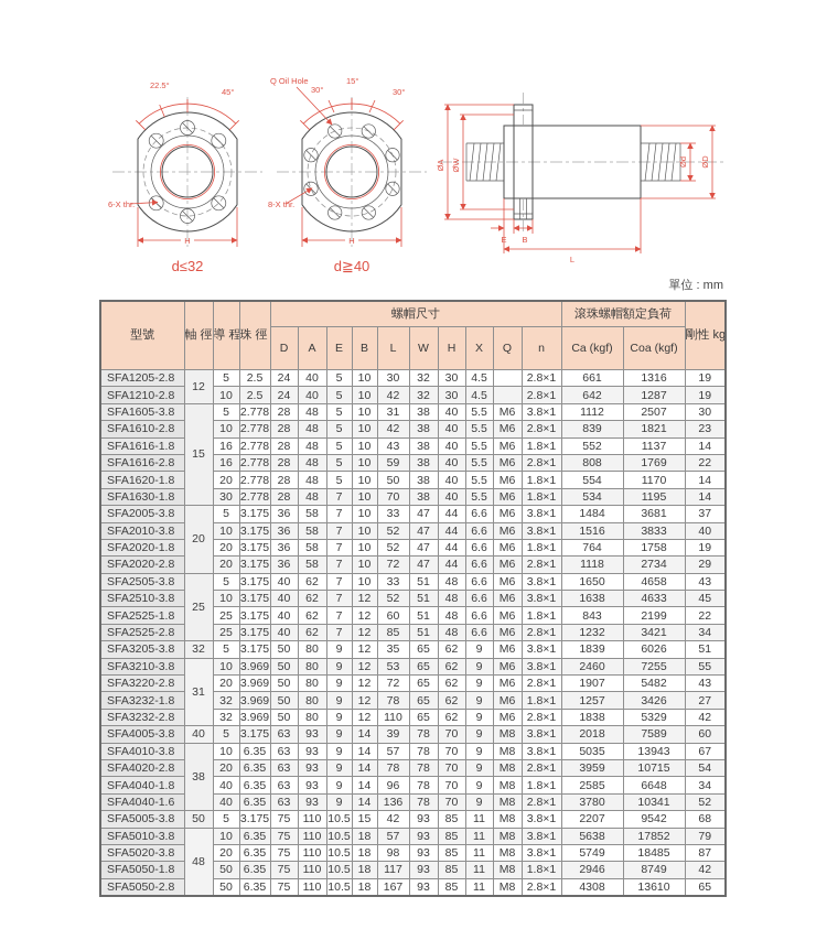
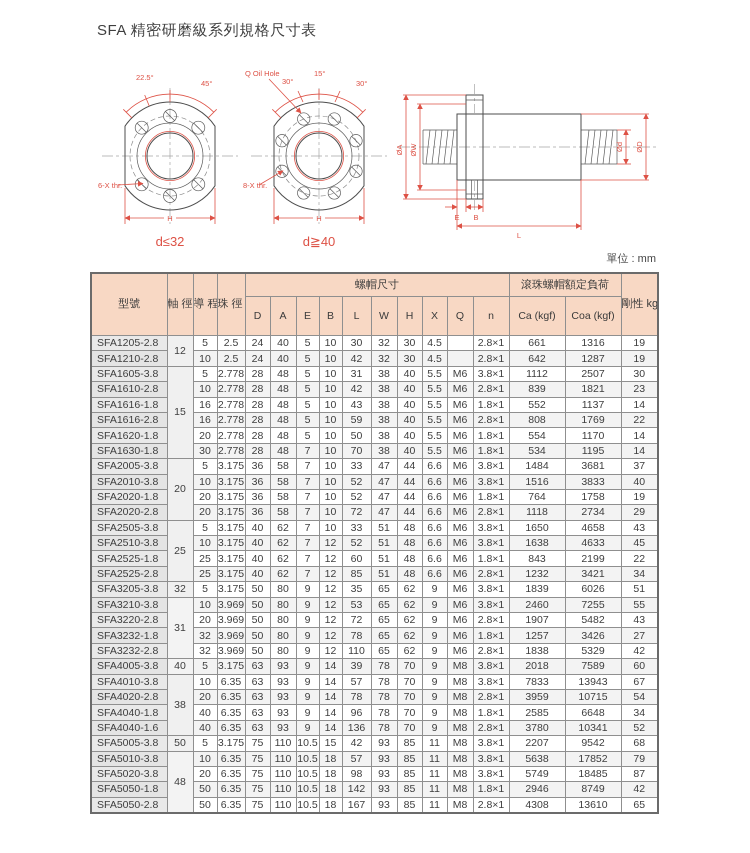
+ SFA 精密研磨級系列規格尺寸表
  22.5°
  45°
  6-X thr.
  H
  d≤32
  30°
  15°
  30°
  Q Oil Hole
  8-X thr.
  H
  d≧40
  E
  B
  L
  單位 : mm
  型號	軸 徑	導 程	珠 徑	螺帽尺寸	滾珠螺帽額定負荷	剛性 kg
  D	A	E	B	L	W	H	X	Q	n	Ca (kgf)	Coa (kgf)
  SFA1205-2.8	12	5	2.5	24	40	5	10	30	32	30	4.5		2.8×1	661	1316	19
  SFA1210-2.8	10	2.5	24	40	5	10	42	32	30	4.5		2.8×1	642	1287	19
  SFA1605-3.8	15	5	2.778	28	48	5	10	31	38	40	5.5	M6	3.8×1	1112	2507	30
  SFA1610-2.8	10	2.778	28	48	5	10	42	38	40	5.5	M6	2.8×1	839	1821	23
  SFA1616-1.8	16	2.778	28	48	5	10	43	38	40	5.5	M6	1.8×1	552	1137	14
  SFA1616-2.8	16	2.778	28	48	5	10	59	38	40	5.5	M6	2.8×1	808	1769	22
  SFA1620-1.8	20	2.778	28	48	5	10	50	38	40	5.5	M6	1.8×1	554	1170	14
  SFA1630-1.8	30	2.778	28	48	7	10	70	38	40	5.5	M6	1.8×1	534	1195	14
  SFA2005-3.8	20	5	3.175	36	58	7	10	33	47	44	6.6	M6	3.8×1	1484	3681	37
  SFA2010-3.8	10	3.175	36	58	7	10	52	47	44	6.6	M6	3.8×1	1516	3833	40
  SFA2020-1.8	20	3.175	36	58	7	10	52	47	44	6.6	M6	1.8×1	764	1758	19
  SFA2020-2.8	20	3.175	36	58	7	10	72	47	44	6.6	M6	2.8×1	1118	2734	29
  SFA2505-3.8	25	5	3.175	40	62	7	10	33	51	48	6.6	M6	3.8×1	1650	4658	43
  SFA2510-3.8	10	3.175	40	62	7	12	52	51	48	6.6	M6	3.8×1	1638	4633	45
  SFA2525-1.8	25	3.175	40	62	7	12	60	51	48	6.6	M6	1.8×1	843	2199	22
  SFA2525-2.8	25	3.175	40	62	7	12	85	51	48	6.6	M6	2.8×1	1232	3421	34
  SFA3205-3.8	32	5	3.175	50	80	9	12	35	65	62	9	M6	3.8×1	1839	6026	51
  SFA3210-3.8	31	10	3.969	50	80	9	12	53	65	62	9	M6	3.8×1	2460	7255	55
  SFA3220-2.8	20	3.969	50	80	9	12	72	65	62	9	M6	2.8×1	1907	5482	43
  SFA3232-1.8	32	3.969	50	80	9	12	78	65	62	9	M6	1.8×1	1257	3426	27
  SFA3232-2.8	32	3.969	50	80	9	12	110	65	62	9	M6	2.8×1	1838	5329	42
  SFA4005-3.8	40	5	3.175	63	93	9	14	39	78	70	9	M8	3.8×1	2018	7589	60
- SFA4010-3.8	38	10	6.35	63	93	9	14	57	78	70	9	M8	3.8×1	5035	13943	67
+ SFA4010-3.8	38	10	6.35	63	93	9	14	57	78	70	9	M8	3.8×1	7833	13943	67
  SFA4020-2.8	20	6.35	63	93	9	14	78	78	70	9	M8	2.8×1	3959	10715	54
  SFA4040-1.8	40	6.35	63	93	9	14	96	78	70	9	M8	1.8×1	2585	6648	34
  SFA4040-1.6	40	6.35	63	93	9	14	136	78	70	9	M8	2.8×1	3780	10341	52
  SFA5005-3.8	50	5	3.175	75	110	10.5	15	42	93	85	11	M8	3.8×1	2207	9542	68
  SFA5010-3.8	48	10	6.35	75	110	10.5	18	57	93	85	11	M8	3.8×1	5638	17852	79
  SFA5020-3.8	20	6.35	75	110	10.5	18	98	93	85	11	M8	3.8×1	5749	18485	87
- SFA5050-1.8	50	6.35	75	110	10.5	18	117	93	85	11	M8	1.8×1	2946	8749	42
+ SFA5050-1.8	50	6.35	75	110	10.5	18	142	93	85	11	M8	1.8×1	2946	8749	42
  SFA5050-2.8	50	6.35	75	110	10.5	18	167	93	85	11	M8	2.8×1	4308	13610	65
